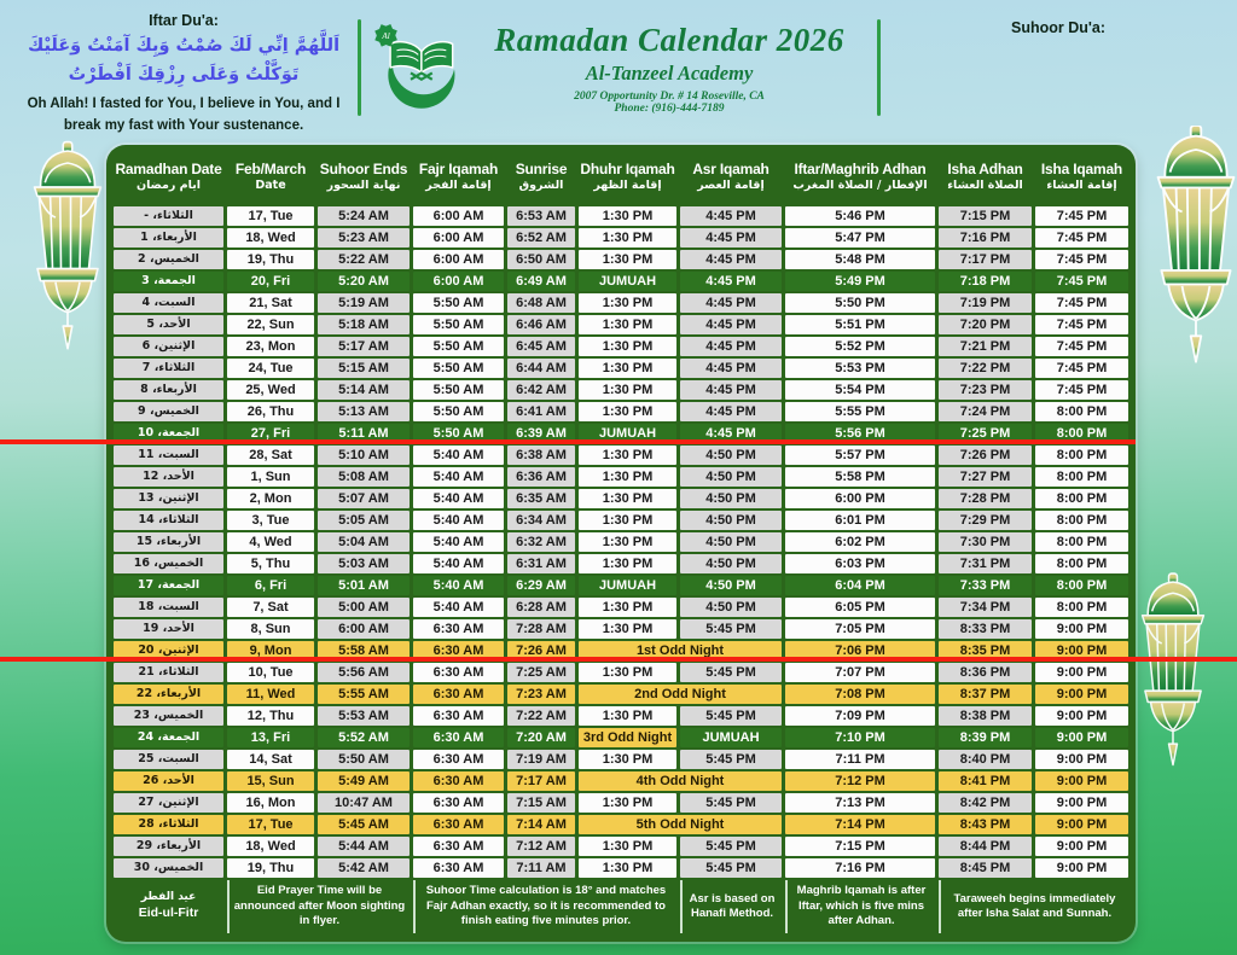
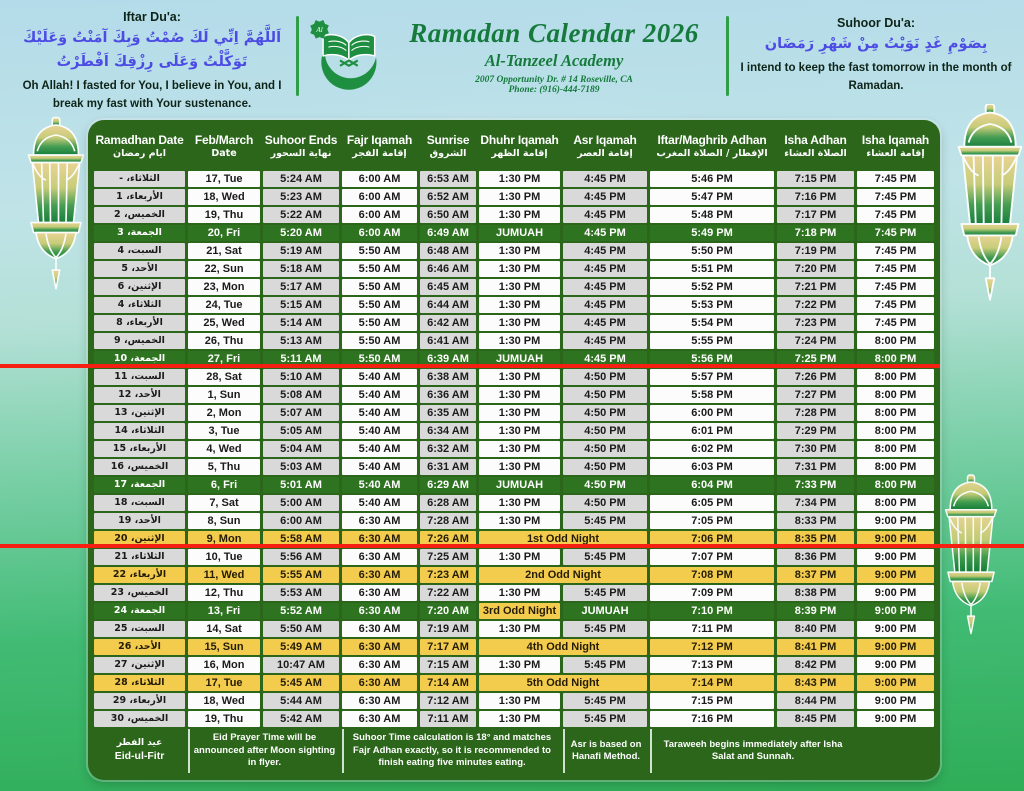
  Iftar Du'a:
  اَللَّهُمَّ اِنِّي لَكَ صُمْتُ وَبِكَ آمَنْتُ وَعَلَيْكَ
  تَوَكَّلْتُ وَعَلَى رِزْقِكَ اَفْطَرْتُ
  Oh Allah! I fasted for You, I believe in You, and I break my fast with Your sustenance.
  Al
  Ramadan Calendar 2026
  Al-Tanzeel Academy
  2007 Opportunity Dr. # 14 Roseville, CA
  Phone: (916)-444-7189
  Suhoor Du'a:
+ بِصَوْمِ غَدٍ نَوَيْتُ مِنْ شَهْرِ رَمَضَان
+ I intend to keep the fast tomorrow in the month of Ramadan.
  Ramadhan Date
  ايام رمضان
  Feb/March
  Date
  Suhoor Ends
  نهاية السحور
  Fajr Iqamah
  إقامة الفجر
  Sunrise
  الشروق
  Dhuhr Iqamah
  إقامة الظهر
  Asr Iqamah
  إقامة العصر
  Iftar/Maghrib Adhan
  الإفطار / الصلاة المغرب
  Isha Adhan
  الصلاة العشاء
  Isha Iqamah
  إقامة العشاء
  الثلاثاء، -
  17, Tue
  5:24 AM
  6:00 AM
  6:53 AM
  1:30 PM
  4:45 PM
  5:46 PM
  7:15 PM
  7:45 PM
  الأربعاء، 1
  18, Wed
  5:23 AM
  6:00 AM
  6:52 AM
  1:30 PM
  4:45 PM
  5:47 PM
  7:16 PM
  7:45 PM
  الخميس، 2
  19, Thu
  5:22 AM
  6:00 AM
  6:50 AM
  1:30 PM
  4:45 PM
  5:48 PM
  7:17 PM
  7:45 PM
  الجمعة، 3
  20, Fri
  5:20 AM
  6:00 AM
  6:49 AM
  JUMUAH
  4:45 PM
  5:49 PM
  7:18 PM
  7:45 PM
  السبت، 4
  21, Sat
  5:19 AM
  5:50 AM
  6:48 AM
  1:30 PM
  4:45 PM
  5:50 PM
  7:19 PM
  7:45 PM
  الأحد، 5
  22, Sun
  5:18 AM
  5:50 AM
  6:46 AM
  1:30 PM
  4:45 PM
  5:51 PM
  7:20 PM
  7:45 PM
  الإثنين، 6
  23, Mon
  5:17 AM
  5:50 AM
  6:45 AM
  1:30 PM
  4:45 PM
  5:52 PM
  7:21 PM
  7:45 PM
- الثلاثاء، 7
+ الثلاثاء، 4
  24, Tue
  5:15 AM
  5:50 AM
  6:44 AM
  1:30 PM
  4:45 PM
  5:53 PM
  7:22 PM
  7:45 PM
  الأربعاء، 8
  25, Wed
  5:14 AM
  5:50 AM
  6:42 AM
  1:30 PM
  4:45 PM
  5:54 PM
  7:23 PM
  7:45 PM
  الخميس، 9
  26, Thu
  5:13 AM
  5:50 AM
  6:41 AM
  1:30 PM
  4:45 PM
  5:55 PM
  7:24 PM
  8:00 PM
  الجمعة، 10
  27, Fri
  5:11 AM
  5:50 AM
  6:39 AM
  JUMUAH
  4:45 PM
  5:56 PM
  7:25 PM
  8:00 PM
  السبت، 11
  28, Sat
  5:10 AM
  5:40 AM
  6:38 AM
  1:30 PM
  4:50 PM
  5:57 PM
  7:26 PM
  8:00 PM
  الأحد، 12
  1, Sun
  5:08 AM
  5:40 AM
  6:36 AM
  1:30 PM
  4:50 PM
  5:58 PM
  7:27 PM
  8:00 PM
  الإثنين، 13
  2, Mon
  5:07 AM
  5:40 AM
  6:35 AM
  1:30 PM
  4:50 PM
  6:00 PM
  7:28 PM
  8:00 PM
  الثلاثاء، 14
  3, Tue
  5:05 AM
  5:40 AM
  6:34 AM
  1:30 PM
  4:50 PM
  6:01 PM
  7:29 PM
  8:00 PM
  الأربعاء، 15
  4, Wed
  5:04 AM
  5:40 AM
  6:32 AM
  1:30 PM
  4:50 PM
  6:02 PM
  7:30 PM
  8:00 PM
  الخميس، 16
  5, Thu
  5:03 AM
  5:40 AM
  6:31 AM
  1:30 PM
  4:50 PM
  6:03 PM
  7:31 PM
  8:00 PM
  الجمعة، 17
  6, Fri
  5:01 AM
  5:40 AM
  6:29 AM
  JUMUAH
  4:50 PM
  6:04 PM
  7:33 PM
  8:00 PM
  السبت، 18
  7, Sat
  5:00 AM
  5:40 AM
  6:28 AM
  1:30 PM
  4:50 PM
  6:05 PM
  7:34 PM
  8:00 PM
  الأحد، 19
  8, Sun
  6:00 AM
  6:30 AM
  7:28 AM
  1:30 PM
  5:45 PM
  7:05 PM
  8:33 PM
  9:00 PM
  الإثنين، 20
  9, Mon
  5:58 AM
  6:30 AM
  7:26 AM
  1st Odd Night
  7:06 PM
  8:35 PM
  9:00 PM
  الثلاثاء، 21
  10, Tue
  5:56 AM
  6:30 AM
  7:25 AM
  1:30 PM
  5:45 PM
  7:07 PM
  8:36 PM
  9:00 PM
  الأربعاء، 22
  11, Wed
  5:55 AM
  6:30 AM
  7:23 AM
  2nd Odd Night
  7:08 PM
  8:37 PM
  9:00 PM
  الخميس، 23
  12, Thu
  5:53 AM
  6:30 AM
  7:22 AM
  1:30 PM
  5:45 PM
  7:09 PM
  8:38 PM
  9:00 PM
  الجمعة، 24
  13, Fri
  5:52 AM
  6:30 AM
  7:20 AM
  3rd Odd Night
  JUMUAH
  7:10 PM
  8:39 PM
  9:00 PM
  السبت، 25
  14, Sat
  5:50 AM
  6:30 AM
  7:19 AM
  1:30 PM
  5:45 PM
  7:11 PM
  8:40 PM
  9:00 PM
  الأحد، 26
  15, Sun
  5:49 AM
  6:30 AM
  7:17 AM
  4th Odd Night
  7:12 PM
  8:41 PM
  9:00 PM
  الإثنين، 27
  16, Mon
  10:47 AM
  6:30 AM
  7:15 AM
  1:30 PM
  5:45 PM
  7:13 PM
  8:42 PM
  9:00 PM
  الثلاثاء، 28
  17, Tue
  5:45 AM
  6:30 AM
  7:14 AM
  5th Odd Night
  7:14 PM
  8:43 PM
  9:00 PM
  الأربعاء، 29
  18, Wed
  5:44 AM
  6:30 AM
  7:12 AM
  1:30 PM
  5:45 PM
  7:15 PM
  8:44 PM
  9:00 PM
  الخميس، 30
  19, Thu
  5:42 AM
  6:30 AM
  7:11 AM
  1:30 PM
  5:45 PM
  7:16 PM
  8:45 PM
  9:00 PM
  عيد الفطر
  Eid-ul-Fitr
  Eid Prayer Time will be announced after Moon sighting in flyer.
- Suhoor Time calculation is 18° and matches Fajr Adhan exactly, so it is recommended to finish eating five minutes prior.
+ Suhoor Time calculation is 18° and matches Fajr Adhan exactly, so it is recommended to finish eating five minutes eating.
  Asr is based on Hanafi Method.
- Maghrib Iqamah is after Iftar, which is five mins after Adhan.
  Taraweeh begins immediately after Isha Salat and Sunnah.
